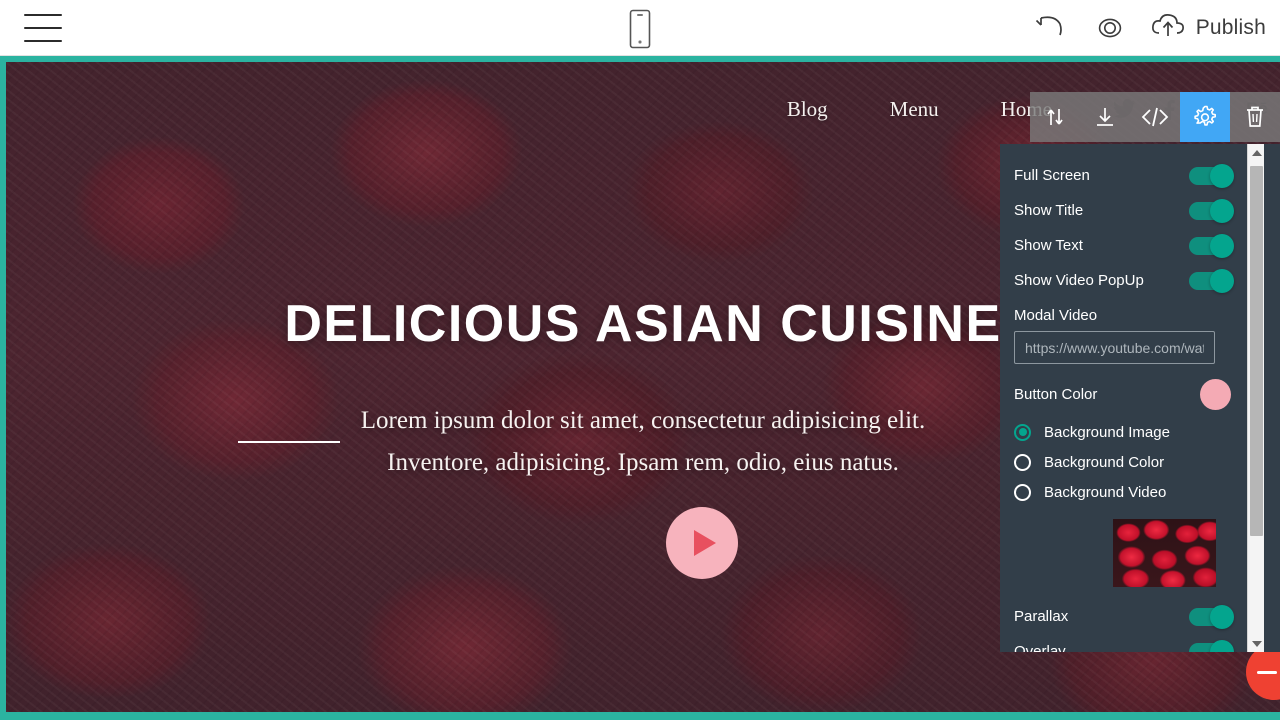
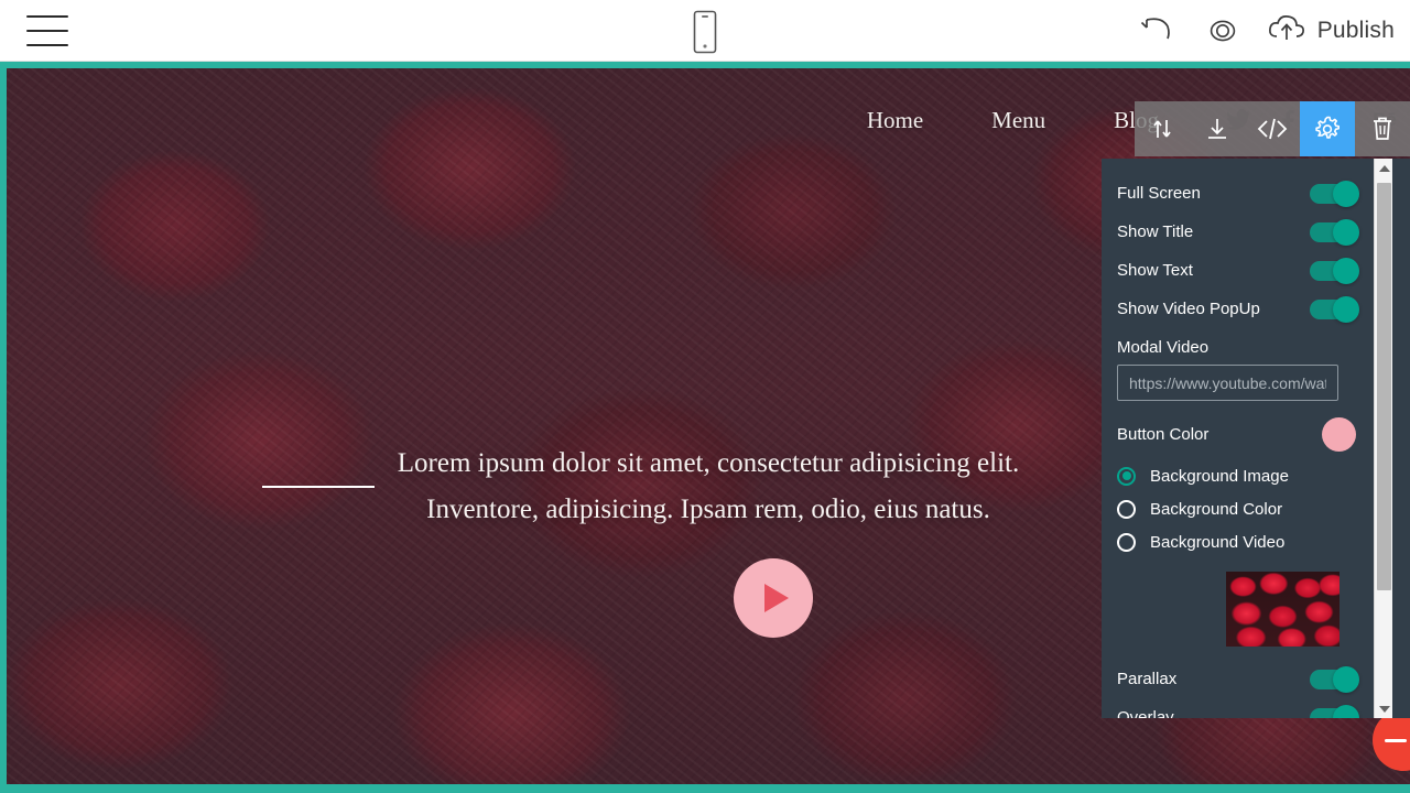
  Publish
- Blog
+ Home
  Menu
- Home
+ Blog
- DELICIOUS ASIAN CUISINE
  Lorem ipsum dolor sit amet, consectetur adipisicing elit.
  Inventore, adipisicing. Ipsam rem, odio, eius natus.
  Full Screen
  Show Title
  Show Text
  Show Video PopUp
  Modal Video
  https://www.youtube.com/wa
  Button Color
  Background Image
  Background Color
  Background Video
  Parallax
  Overlay
